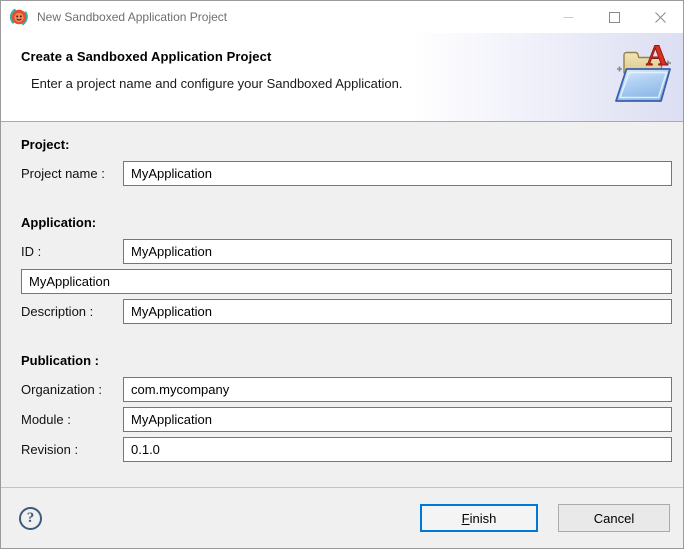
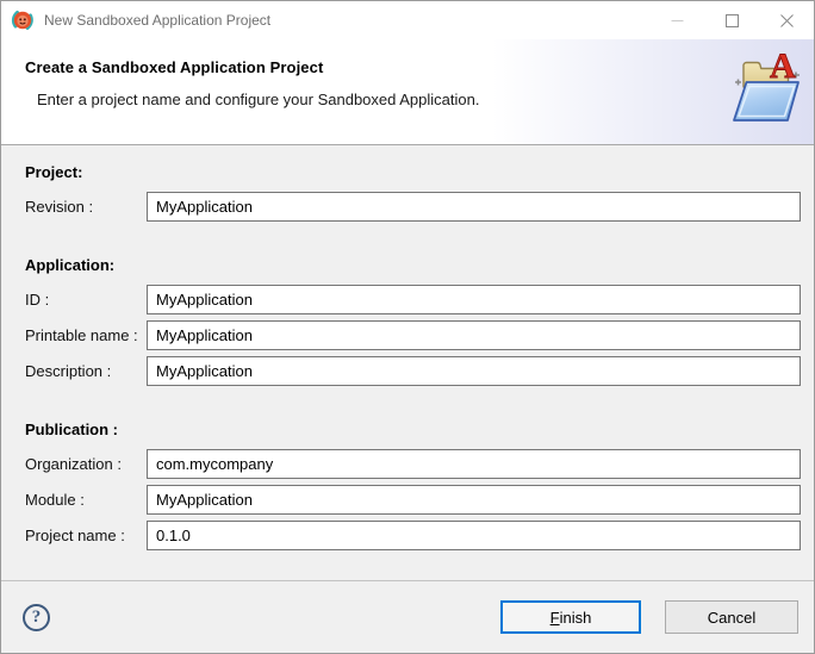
  New Sandboxed Application Project
  Create a Sandboxed Application Project
  Enter a project name and configure your Sandboxed Application.
  A
  Project:
- Project name :
+ Revision :
  MyApplication
  Application:
  ID :
  MyApplication
+ Printable name :
  MyApplication
  Description :
  MyApplication
  Publication :
  Organization :
  com.mycompany
  Module :
  MyApplication
- Revision :
+ Project name :
  0.1.0
  ?
  Finish
  Cancel
